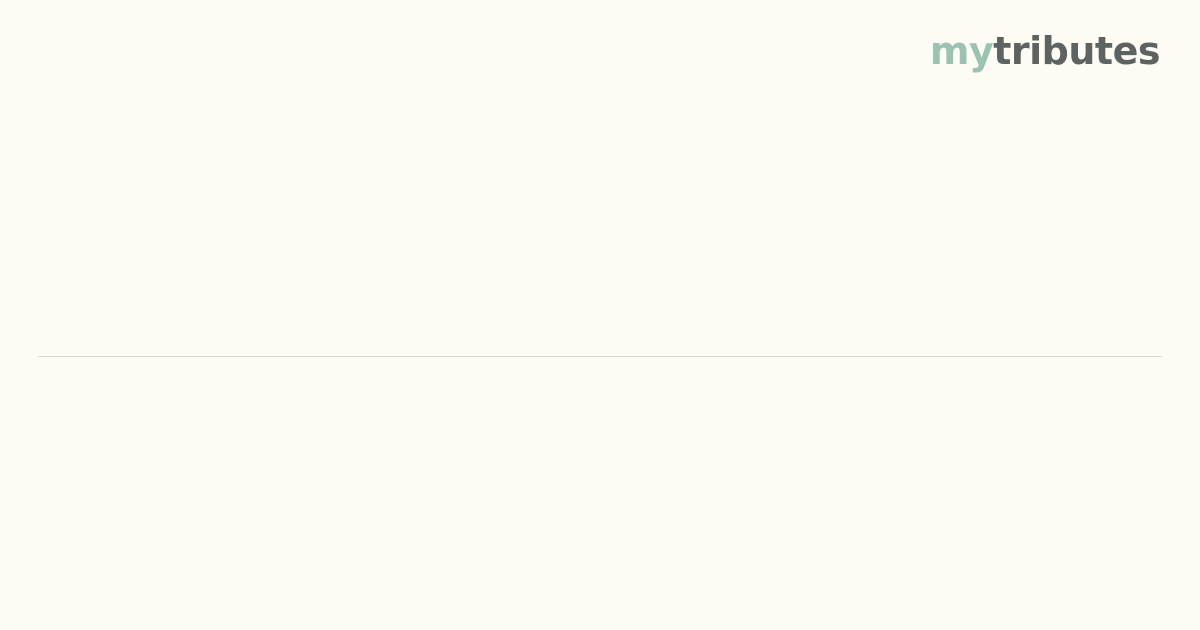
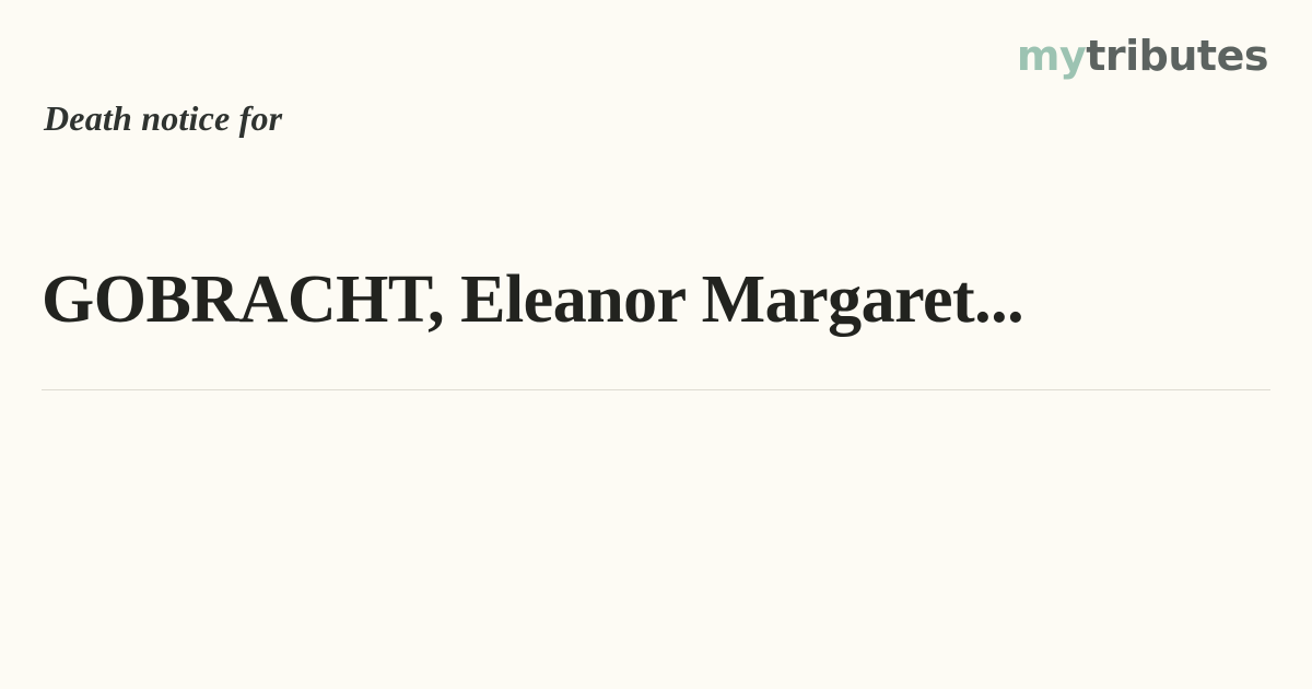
  mytributes
+ Death notice for
+ GOBRACHT, Eleanor Margaret...
